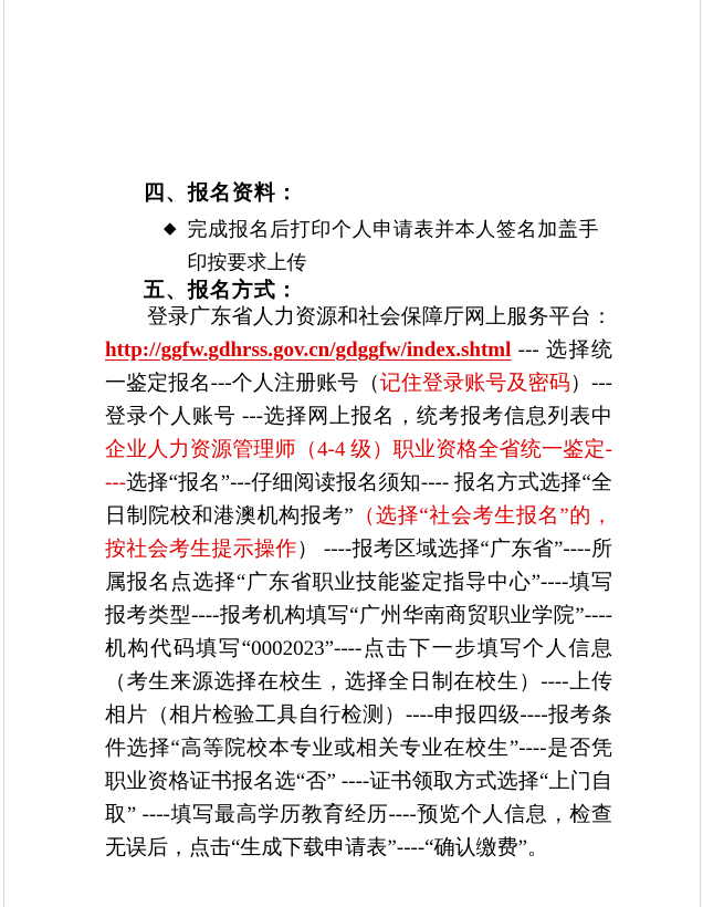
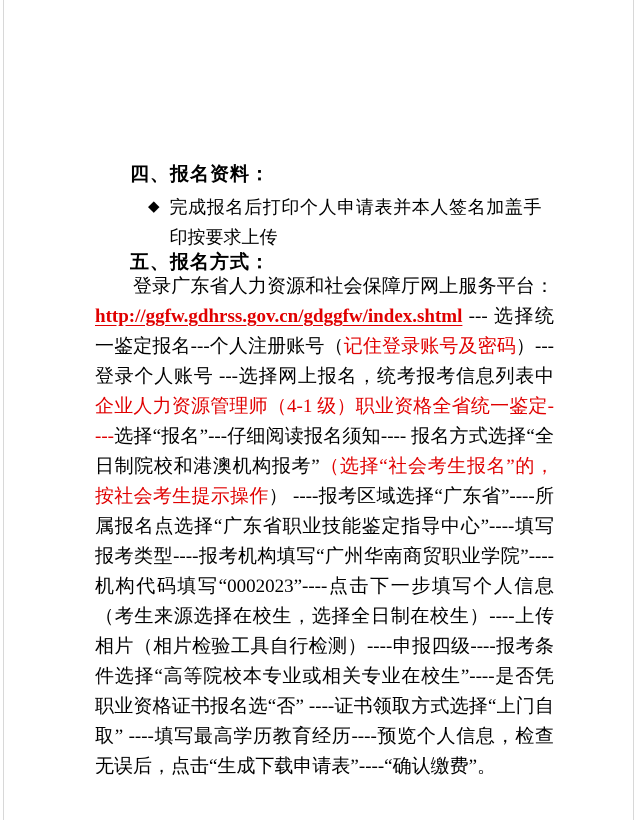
  四、报名资料：
  ◆
  完成报名后打印个人申请表并本人签名加盖手印按要求上传
  五、报名方式：
- 登录广东省人力资源和社会保障厅网上服务平台：http://ggfw.gdhrss.gov.cn/gdggfw/index.shtml --- 选择统一鉴定报名---个人注册账号（记住登录账号及密码）---登录个人账号 ---选择网上报名，统考报考信息列表中企业人力资源管理师（4-4 级）职业资格全省统一鉴定----选择“报名”---仔细阅读报名须知---- 报名方式选择“全日制院校和港澳机构报考”（选择“社会考生报名”的，按社会考生提示操作） ----报考区域选择“广东省”----所属报名点选择“广东省职业技能鉴定指导中心”----填写报考类型----报考机构填写“广州华南商贸职业学院”----机构代码填写“0002023”----点击下一步填写个人信息（考生来源选择在校生，选择全日制在校生）----上传相片（相片检验工具自行检测）----申报四级----报考条件选择“高等院校本专业或相关专业在校生”----是否凭职业资格证书报名选“否” ----证书领取方式选择“上门自取” ----填写最高学历教育经历----预览个人信息，检查无误后，点击“生成下载申请表”----“确认缴费”。
+ 登录广东省人力资源和社会保障厅网上服务平台：http://ggfw.gdhrss.gov.cn/gdggfw/index.shtml --- 选择统一鉴定报名---个人注册账号（记住登录账号及密码）---登录个人账号 ---选择网上报名，统考报考信息列表中企业人力资源管理师（4-1 级）职业资格全省统一鉴定----选择“报名”---仔细阅读报名须知---- 报名方式选择“全日制院校和港澳机构报考”（选择“社会考生报名”的，按社会考生提示操作） ----报考区域选择“广东省”----所属报名点选择“广东省职业技能鉴定指导中心”----填写报考类型----报考机构填写“广州华南商贸职业学院”----机构代码填写“0002023”----点击下一步填写个人信息（考生来源选择在校生，选择全日制在校生）----上传相片（相片检验工具自行检测）----申报四级----报考条件选择“高等院校本专业或相关专业在校生”----是否凭职业资格证书报名选“否” ----证书领取方式选择“上门自取” ----填写最高学历教育经历----预览个人信息，检查无误后，点击“生成下载申请表”----“确认缴费”。
